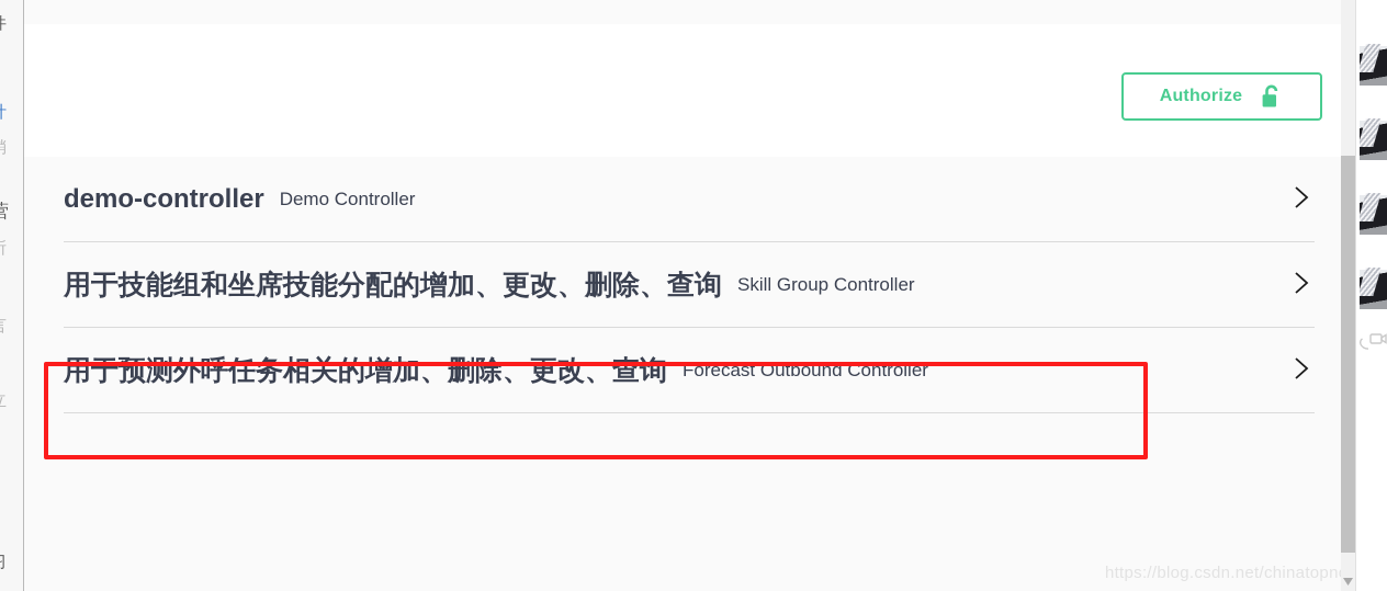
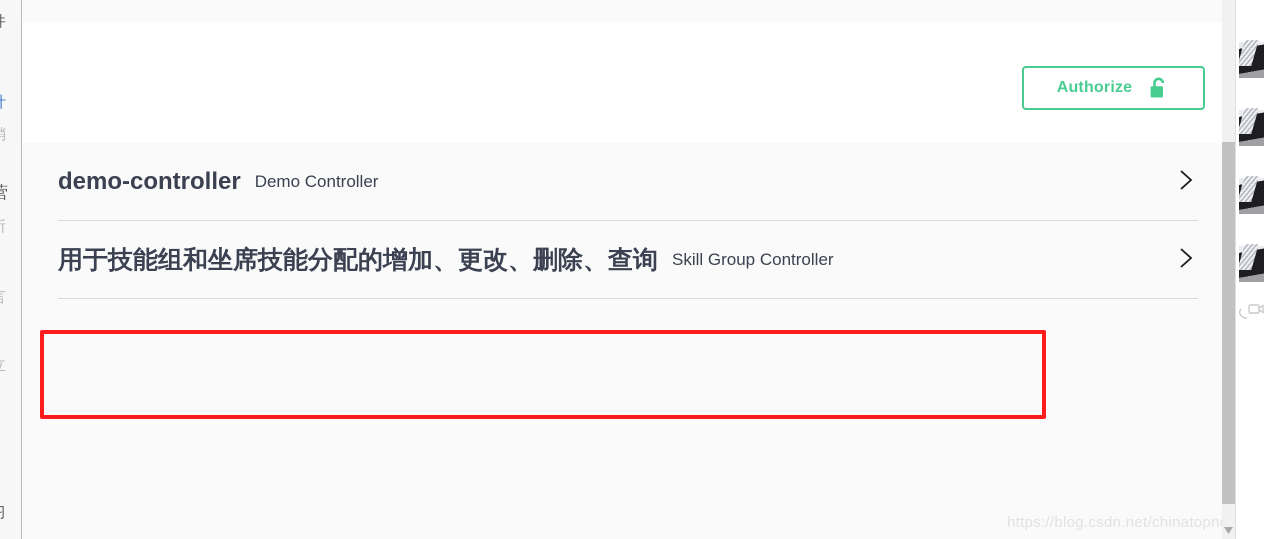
  Authorize
  demo-controller
  Demo Controller
  用于技能组和坐席技能分配的增加、更改、删除、查询
  Skill Group Controller
- 用于预测外呼任务相关的增加、删除、更改、查询
- Forecast Outbound Controller
  https://blog.csdn.net/chinatopn
